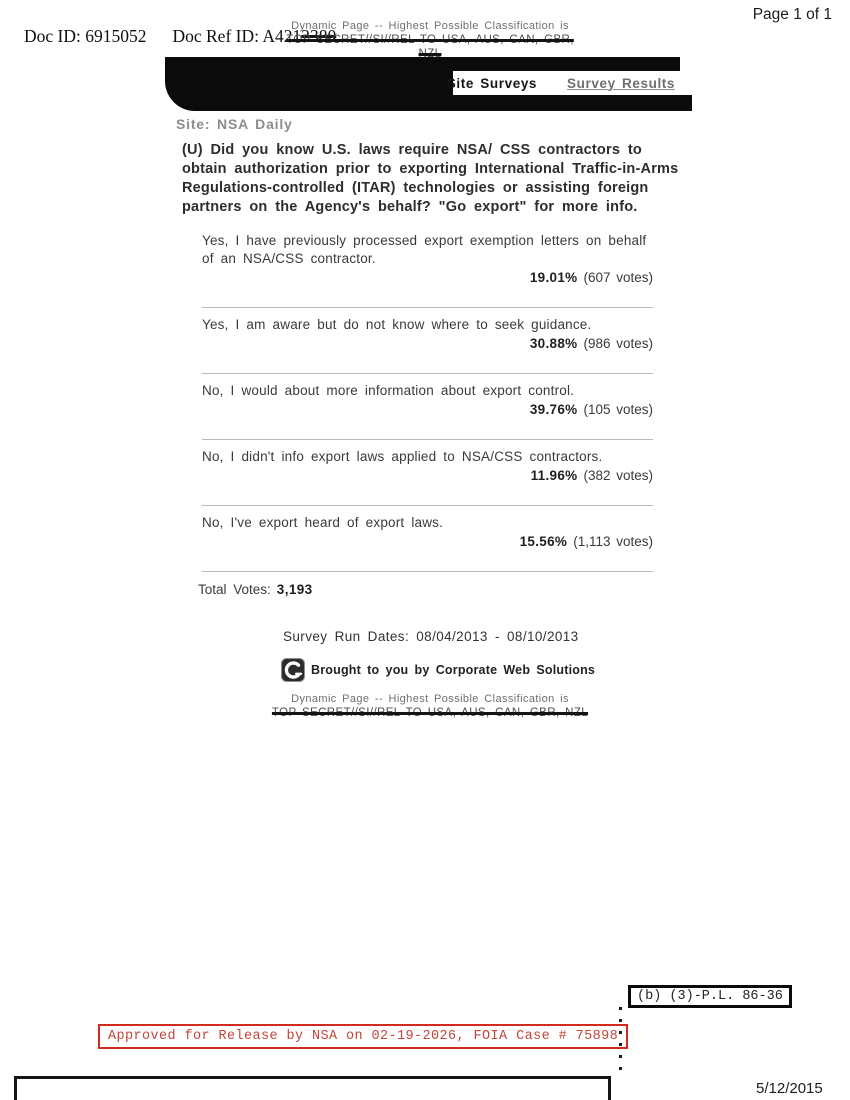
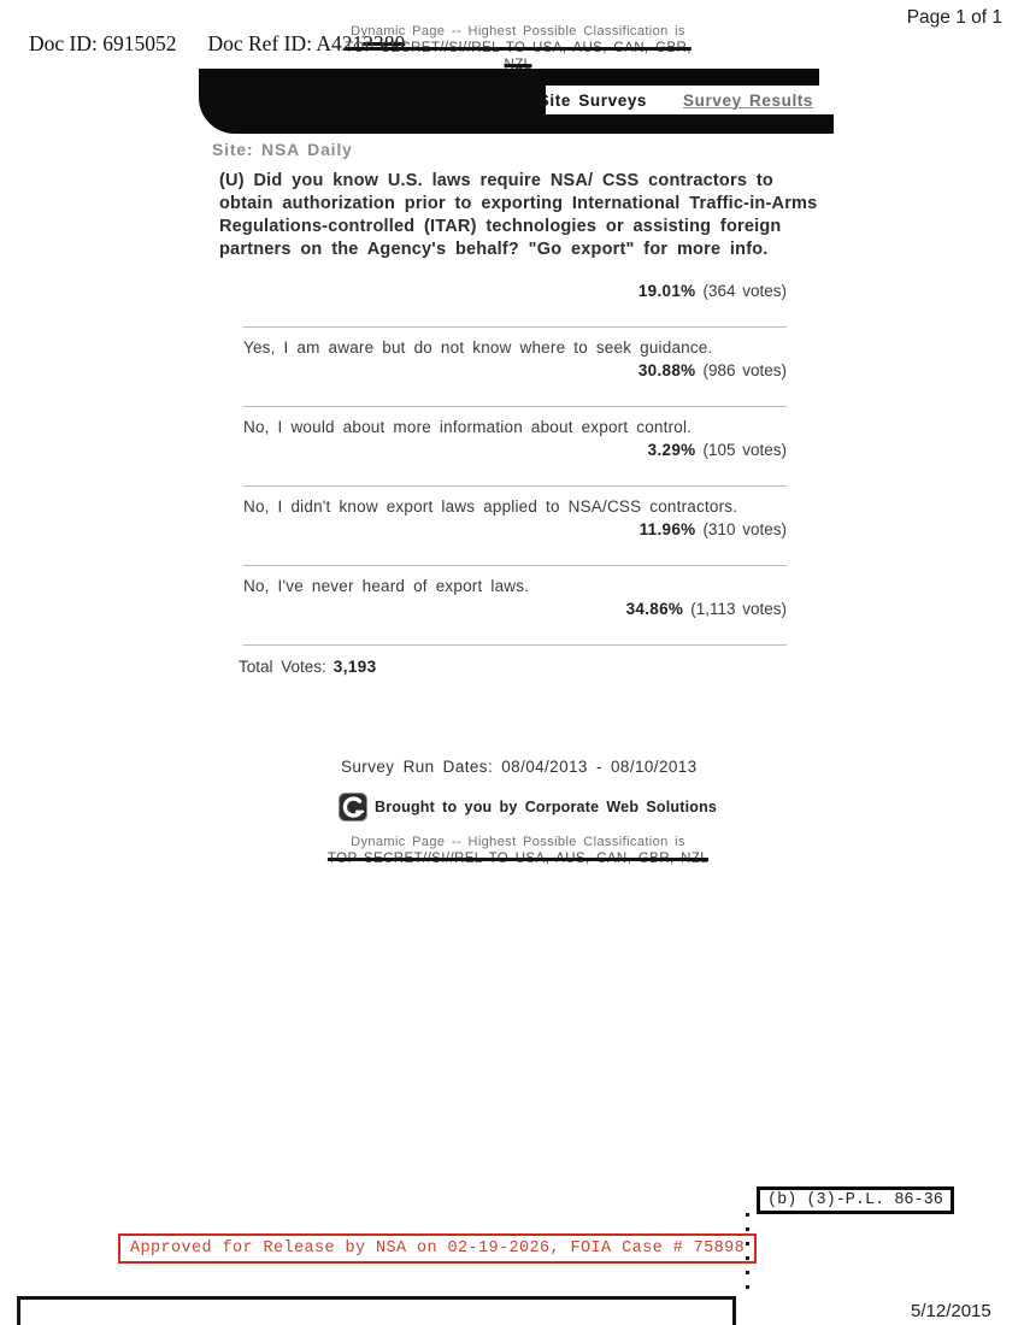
  Page 1 of 1
  Doc ID: 6915052 Doc Ref ID: A4212380
  Dynamic Page -- Highest Possible Classification is
  TOP SECRET//SI//REL TO USA, AUS, CAN, GBR, NZL
  Site Surveys
  Survey Results
  Site: NSA Daily
  (U) Did you know U.S. laws require NSA/ CSS contractors to obtain authorization prior to exporting International Traffic-in-Arms Regulations-controlled (ITAR) technologies or assisting foreign partners on the Agency's behalf? "Go export" for more info.
- Yes, I have previously processed export exemption letters on behalf of an NSA/CSS contractor.
- 19.01% (607 votes)
+ 19.01% (364 votes)
  Yes, I am aware but do not know where to seek guidance.
  30.88% (986 votes)
  No, I would about more information about export control.
- 39.76% (105 votes)
+ 3.29% (105 votes)
- No, I didn't info export laws applied to NSA/CSS contractors.
+ No, I didn't know export laws applied to NSA/CSS contractors.
- 11.96% (382 votes)
+ 11.96% (310 votes)
- No, I've export heard of export laws.
+ No, I've never heard of export laws.
- 15.56% (1,113 votes)
+ 34.86% (1,113 votes)
  Total Votes: 3,193
  Survey Run Dates: 08/04/2013 - 08/10/2013
  Brought to you by Corporate Web Solutions
  Dynamic Page -- Highest Possible Classification is
  TOP SECRET//SI//REL TO USA, AUS, CAN, GBR, NZL
  (b) (3)-P.L. 86-36
  Approved for Release by NSA on 02-19-2026, FOIA Case # 75898
  5/12/2015
